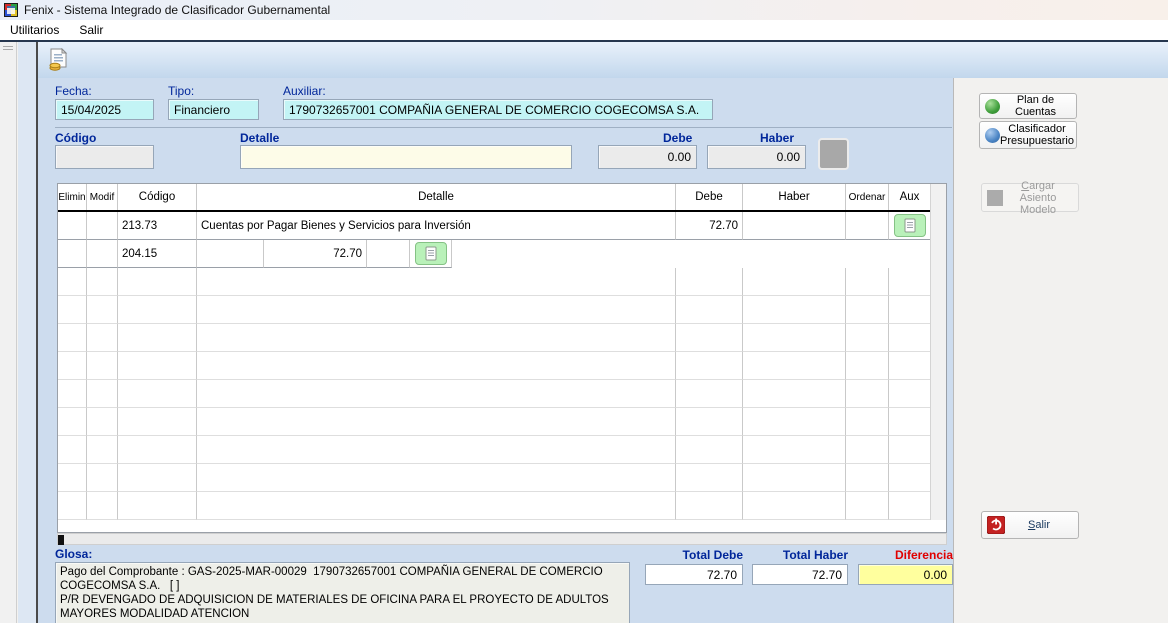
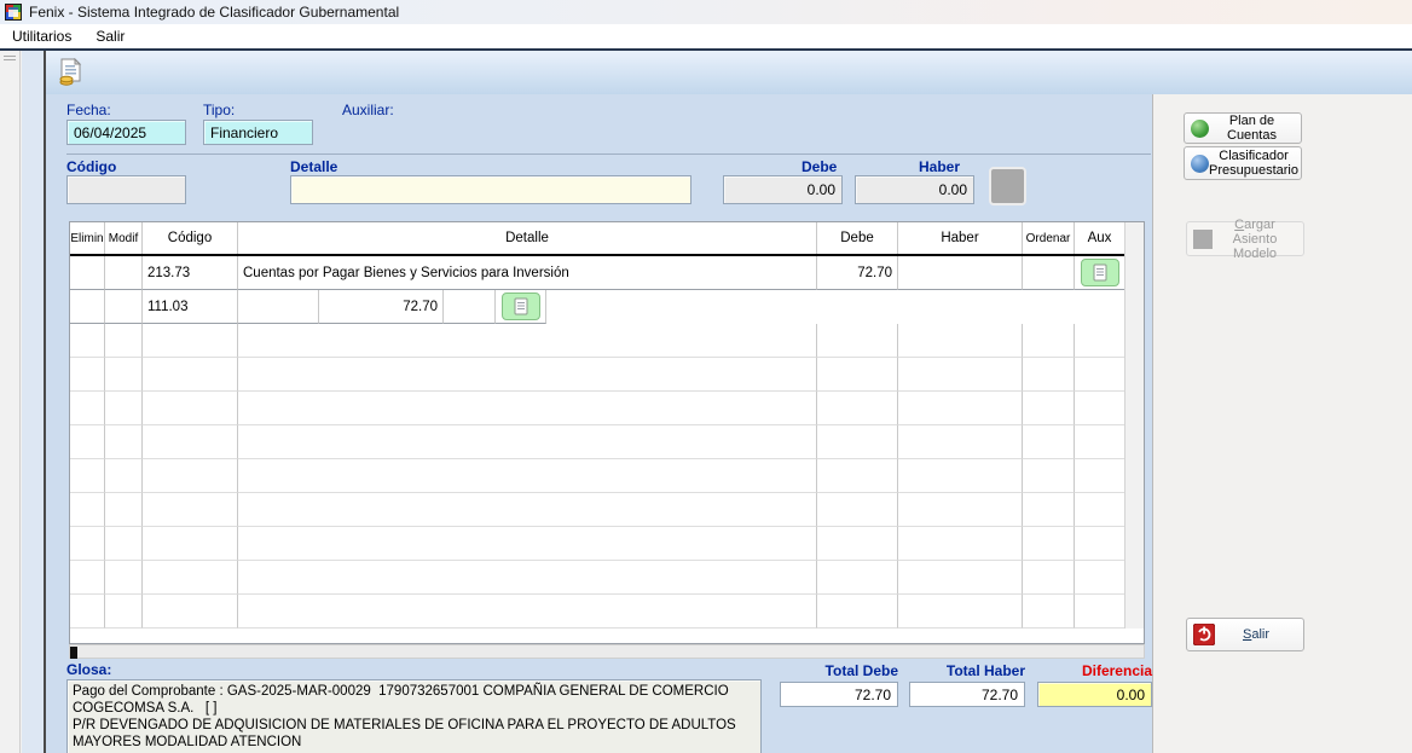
  Fenix - Sistema Integrado de Clasificador Gubernamental
  Utilitarios
  Salir
  Fecha:
- 15/04/2025
+ 06/04/2025
  Tipo:
  Financiero
  Auxiliar:
- 1790732657001 COMPAÑIA GENERAL DE COMERCIO COGECOMSA S.A.
  Código
  Detalle
  Debe
  0.00
  Haber
  0.00
  Elimin
  Modif
  Código
  Detalle
  Debe
  Haber
  Ordenar
  Aux
  213.73
  Cuentas por Pagar Bienes y Servicios para Inversión
  72.70
- 204.15
+ 111.03
  72.70
  Glosa:
  Pago del Comprobante : GAS-2025-MAR-00029 1790732657001 COMPAÑIA GENERAL DE COMERCIO COGECOMSA S.A. [ ]
  P/R DEVENGADO DE ADQUISICION DE MATERIALES DE OFICINA PARA EL PROYECTO DE ADULTOS MAYORES MODALIDAD ATENCION
  Total Debe
  72.70
  Total Haber
  72.70
  Diferencia
  0.00
  Plan de Cuentas
  Clasificador
  Presupuestario
  Cargar Asiento
  Modelo
  Salir
